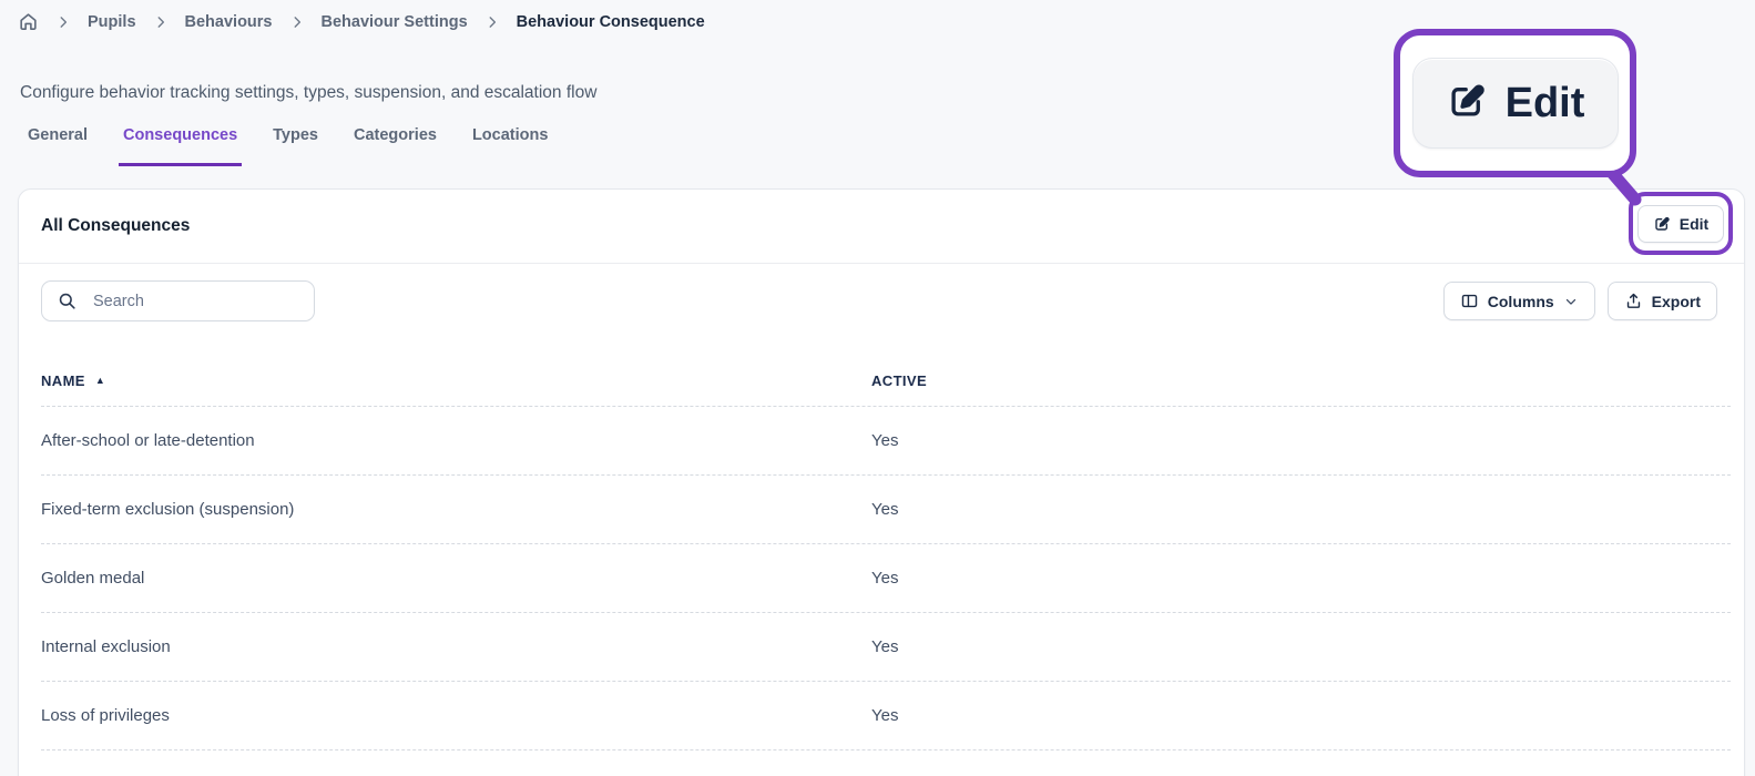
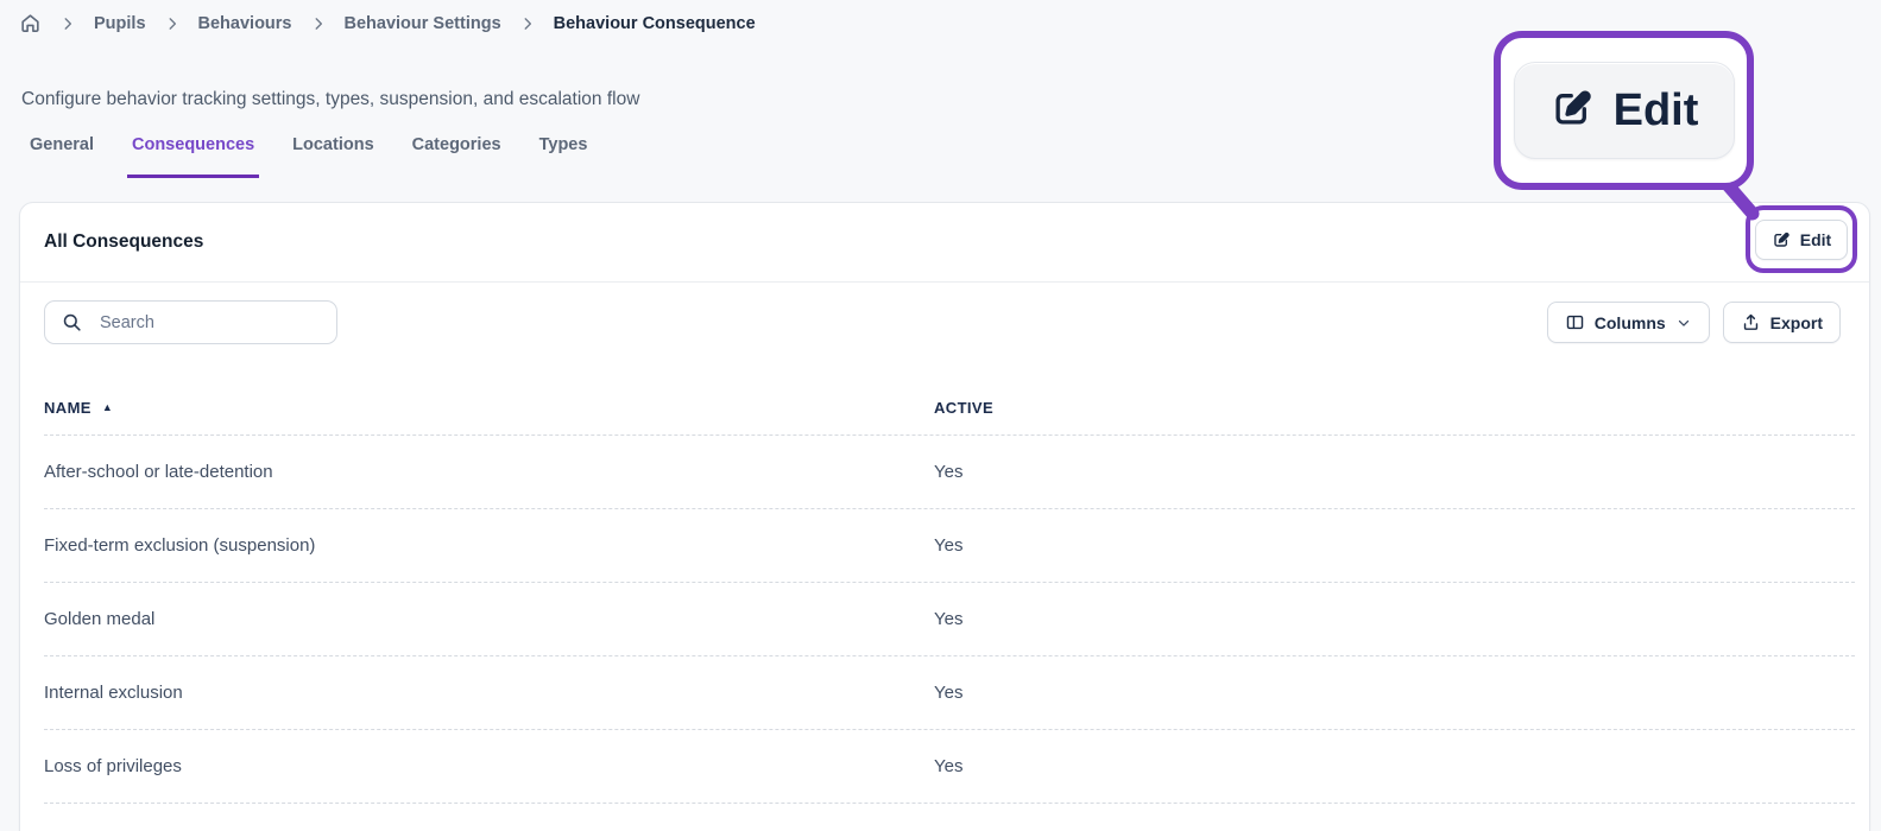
  Pupils
  Behaviours
  Behaviour Settings
  Behaviour Consequence
  Configure behavior tracking settings, types, suspension, and escalation flow
  General
  Consequences
- Types
+ Locations
  Categories
- Locations
+ Types
  All Consequences
  Edit
  Search
  Columns
  Export
  NAME
  ▲
  ACTIVE
  After-school or late-detention
  Yes
  Fixed-term exclusion (suspension)
  Yes
  Golden medal
  Yes
  Internal exclusion
  Yes
  Loss of privileges
  Yes
  Edit
